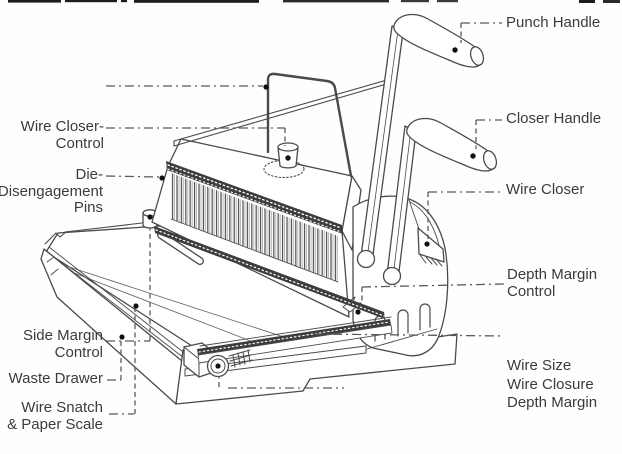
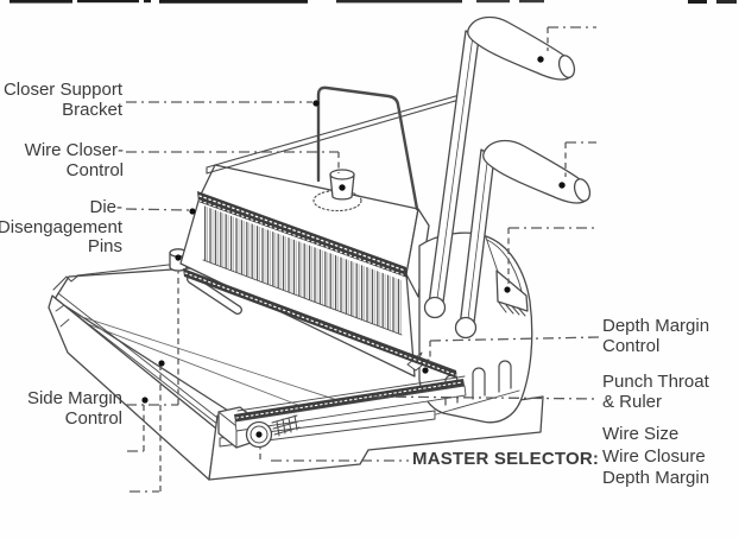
+ Closer Support
+ Bracket
  Wire Closer-
  Control
  Die-
  Disengagement
  Pins
  Side Margin
  Control
- Waste Drawer
- Wire Snatch
- & Paper Scale
- Punch Handle
- Closer Handle
- Wire Closer
  Depth Margin
  Control
+ Punch Throat
+ & Ruler
+ MASTER SELECTOR:
  Wire Size
  Wire Closure
  Depth Margin
